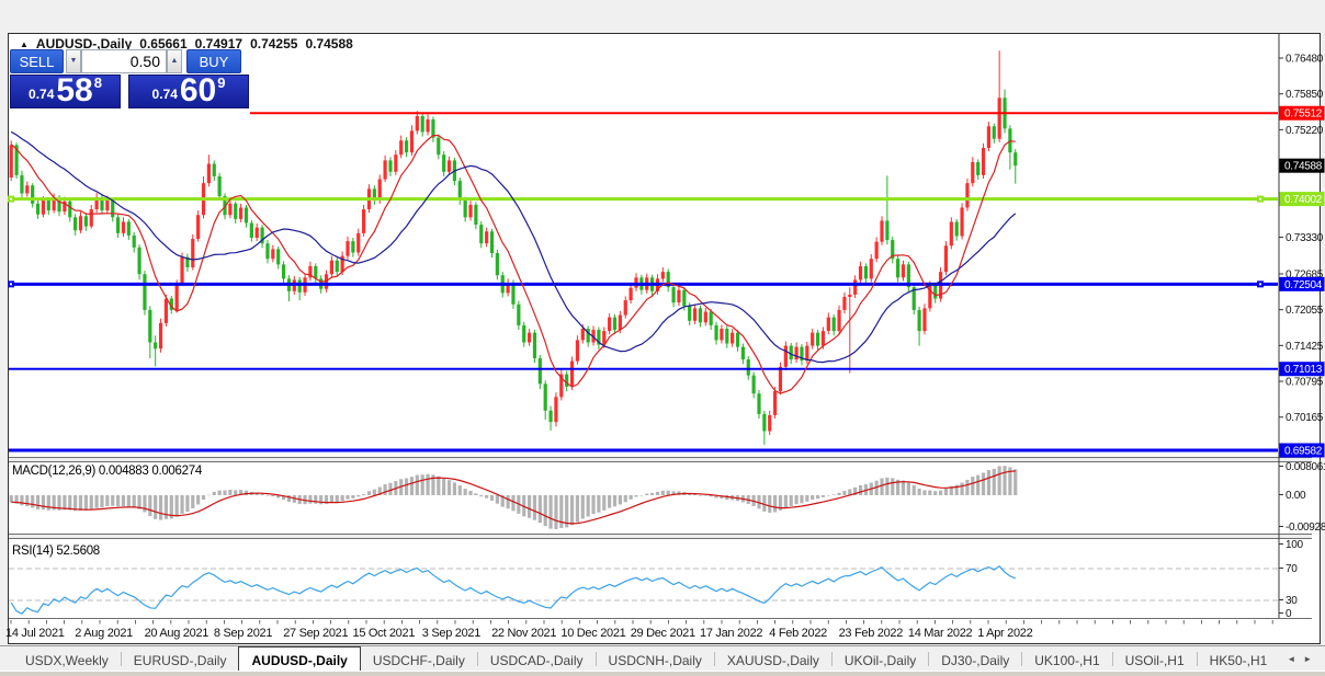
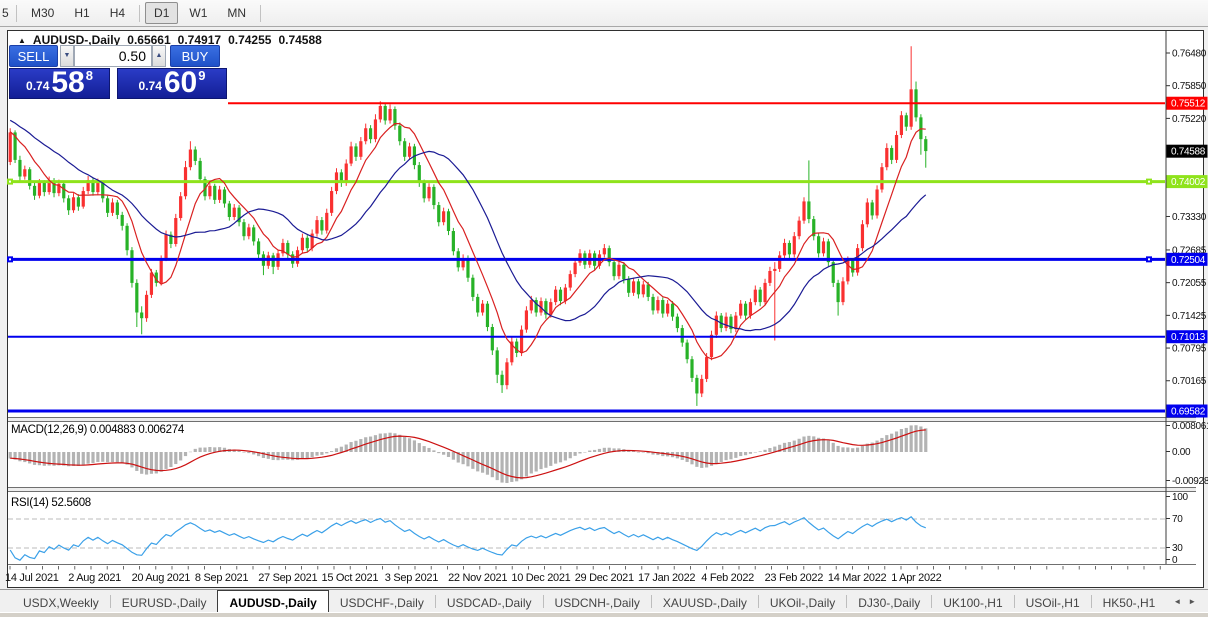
+ 5
+ M30
+ H1
+ H4
+ D1
+ W1
+ MN
  0.76480
  0.75850
  0.75220
  0.73330
  0.72685
  0.72055
  0.71425
  0.70795
  0.70165
  0.75512
  0.74002
  0.72504
  0.71013
  0.69582
  0.74588
  0.00806
  0.00
  -0.00928
  100
  70
  30
  0
  MACD(12,26,9) 0.004883 0.006274
  RSI(14) 52.5608
  14 Jul 2021
  2 Aug 2021
  20 Aug 2021
  8 Sep 2021
  27 Sep 2021
  15 Oct 2021
  3 Sep 2021
  22 Nov 2021
  10 Dec 2021
  29 Dec 2021
  17 Jan 2022
  4 Feb 2022
  23 Feb 2022
  14 Mar 2022
  1 Apr 2022
  ▲
  AUDUSD-,Daily
  0.65661
  0.74917
  0.74255
  0.74588
  SELL
  0.50
  BUY
  0.74
  58
  8
  0.74
  60
  9
  USDX,Weekly
  EURUSD-,Daily
  AUDUSD-,Daily
  USDCHF-,Daily
  USDCAD-,Daily
  USDCNH-,Daily
  XAUUSD-,Daily
  UKOil-,Daily
  DJ30-,Daily
  UK100-,H1
  USOil-,H1
  HK50-,H1
  ◄
  ►
